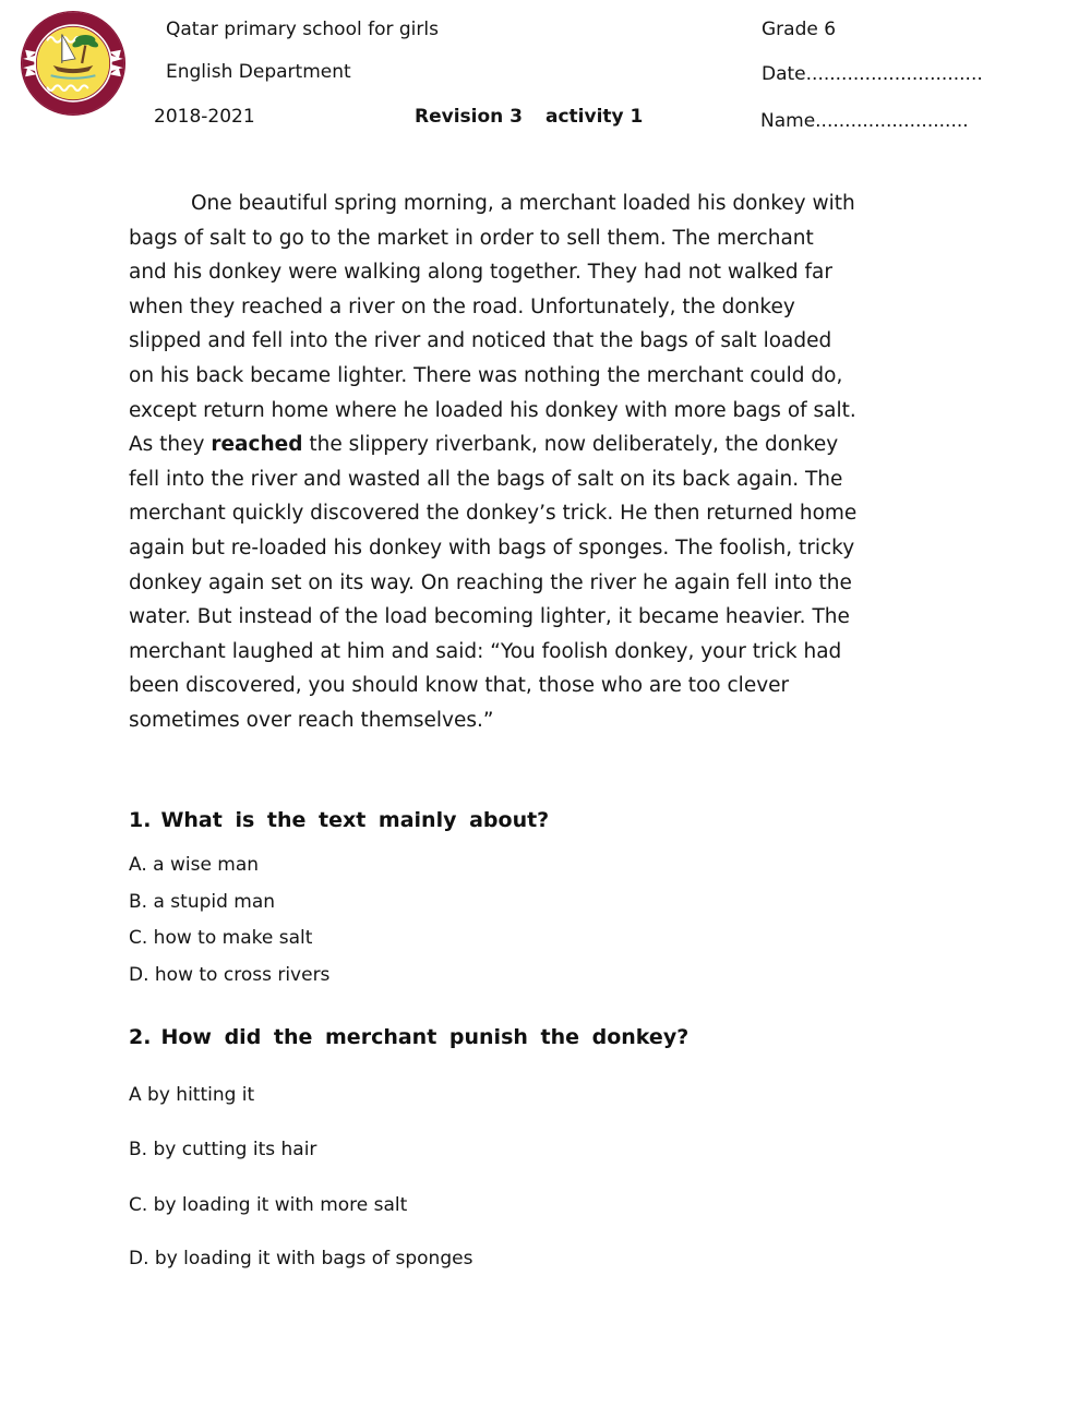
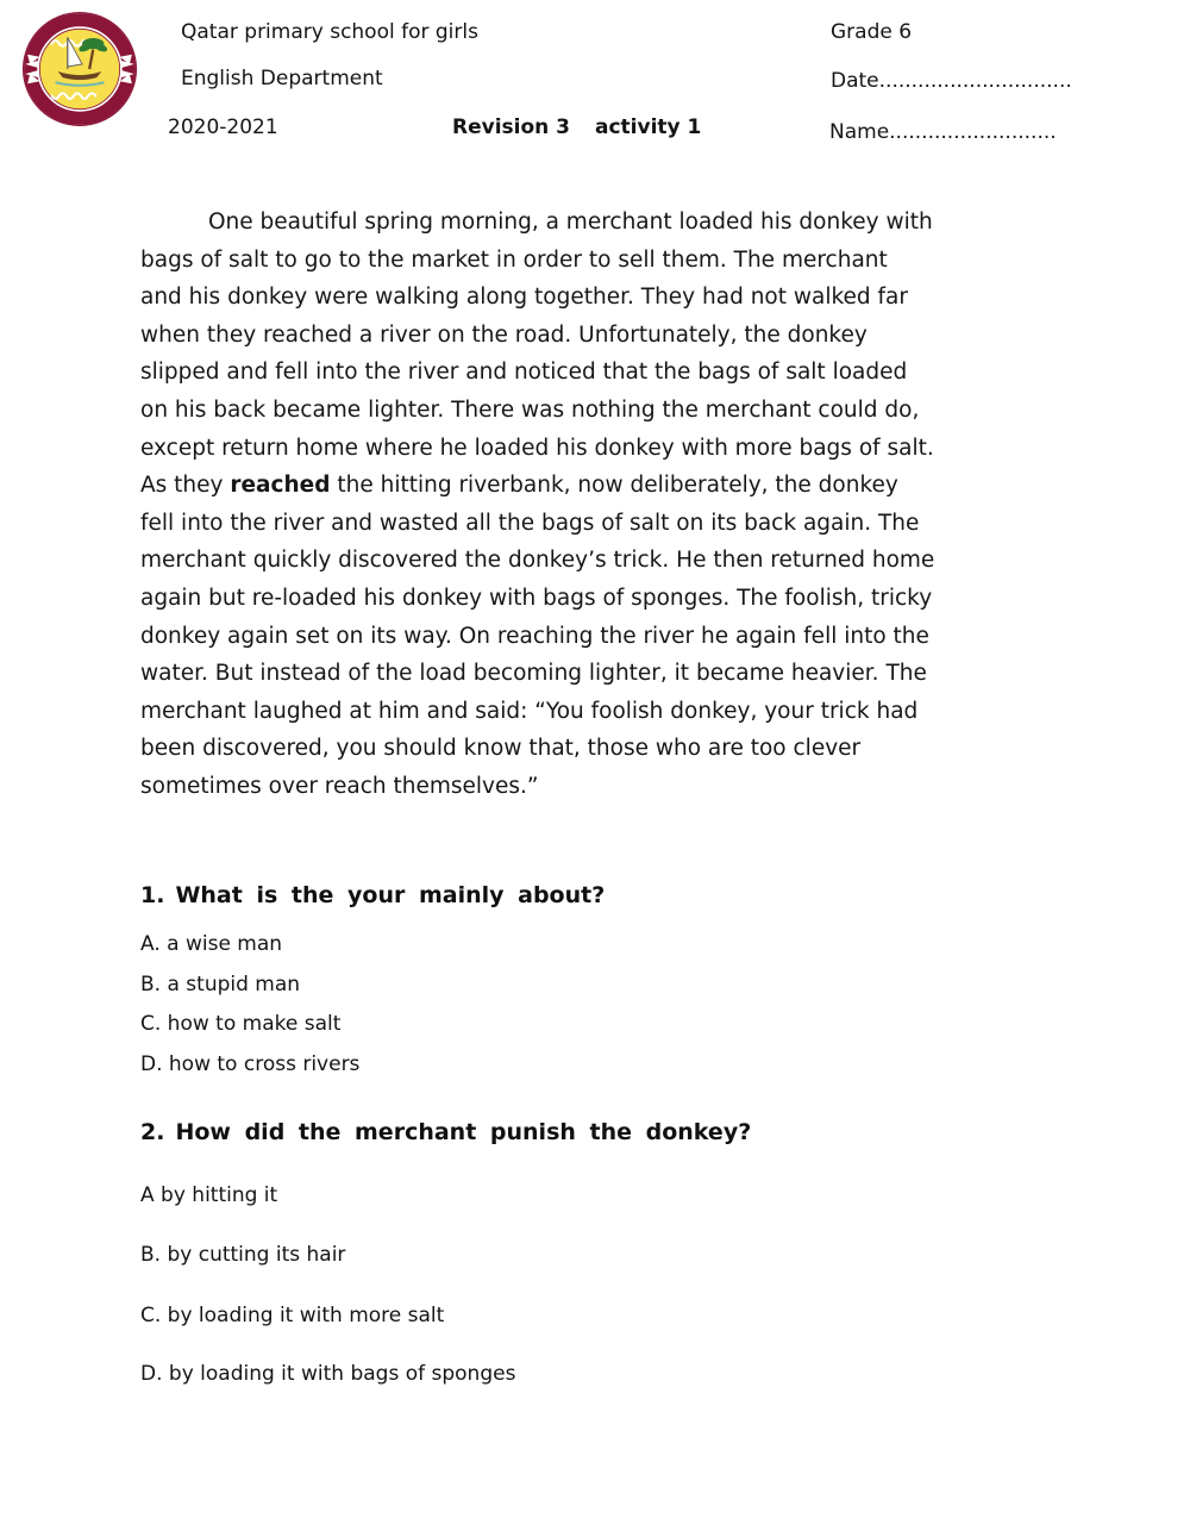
  Qatar primary school for girls
  Grade 6
  English Department
  Date..............................
- 2018-2021
+ 2020-2021
  Revision 3
  activity 1
  Name..........................
  One beautiful spring morning, a merchant loaded his donkey with
  bags of salt to go to the market in order to sell them. The merchant
  and his donkey were walking along together. They had not walked far
  when they reached a river on the road. Unfortunately, the donkey
  slipped and fell into the river and noticed that the bags of salt loaded
  on his back became lighter. There was nothing the merchant could do,
  except return home where he loaded his donkey with more bags of salt.
- As they reached the slippery riverbank, now deliberately, the donkey
+ As they reached the hitting riverbank, now deliberately, the donkey
  fell into the river and wasted all the bags of salt on its back again. The
  merchant quickly discovered the donkey’s trick. He then returned home
  again but re-loaded his donkey with bags of sponges. The foolish, tricky
  donkey again set on its way. On reaching the river he again fell into the
  water. But instead of the load becoming lighter, it became heavier. The
  merchant laughed at him and said: “You foolish donkey, your trick had
  been discovered, you should know that, those who are too clever
  sometimes over reach themselves.”
- 1. What is the text mainly about?
+ 1. What is the your mainly about?
  A. a wise man
  B. a stupid man
  C. how to make salt
  D. how to cross rivers
  2. How did the merchant punish the donkey?
  A by hitting it
  B. by cutting its hair
  C. by loading it with more salt
  D. by loading it with bags of sponges
